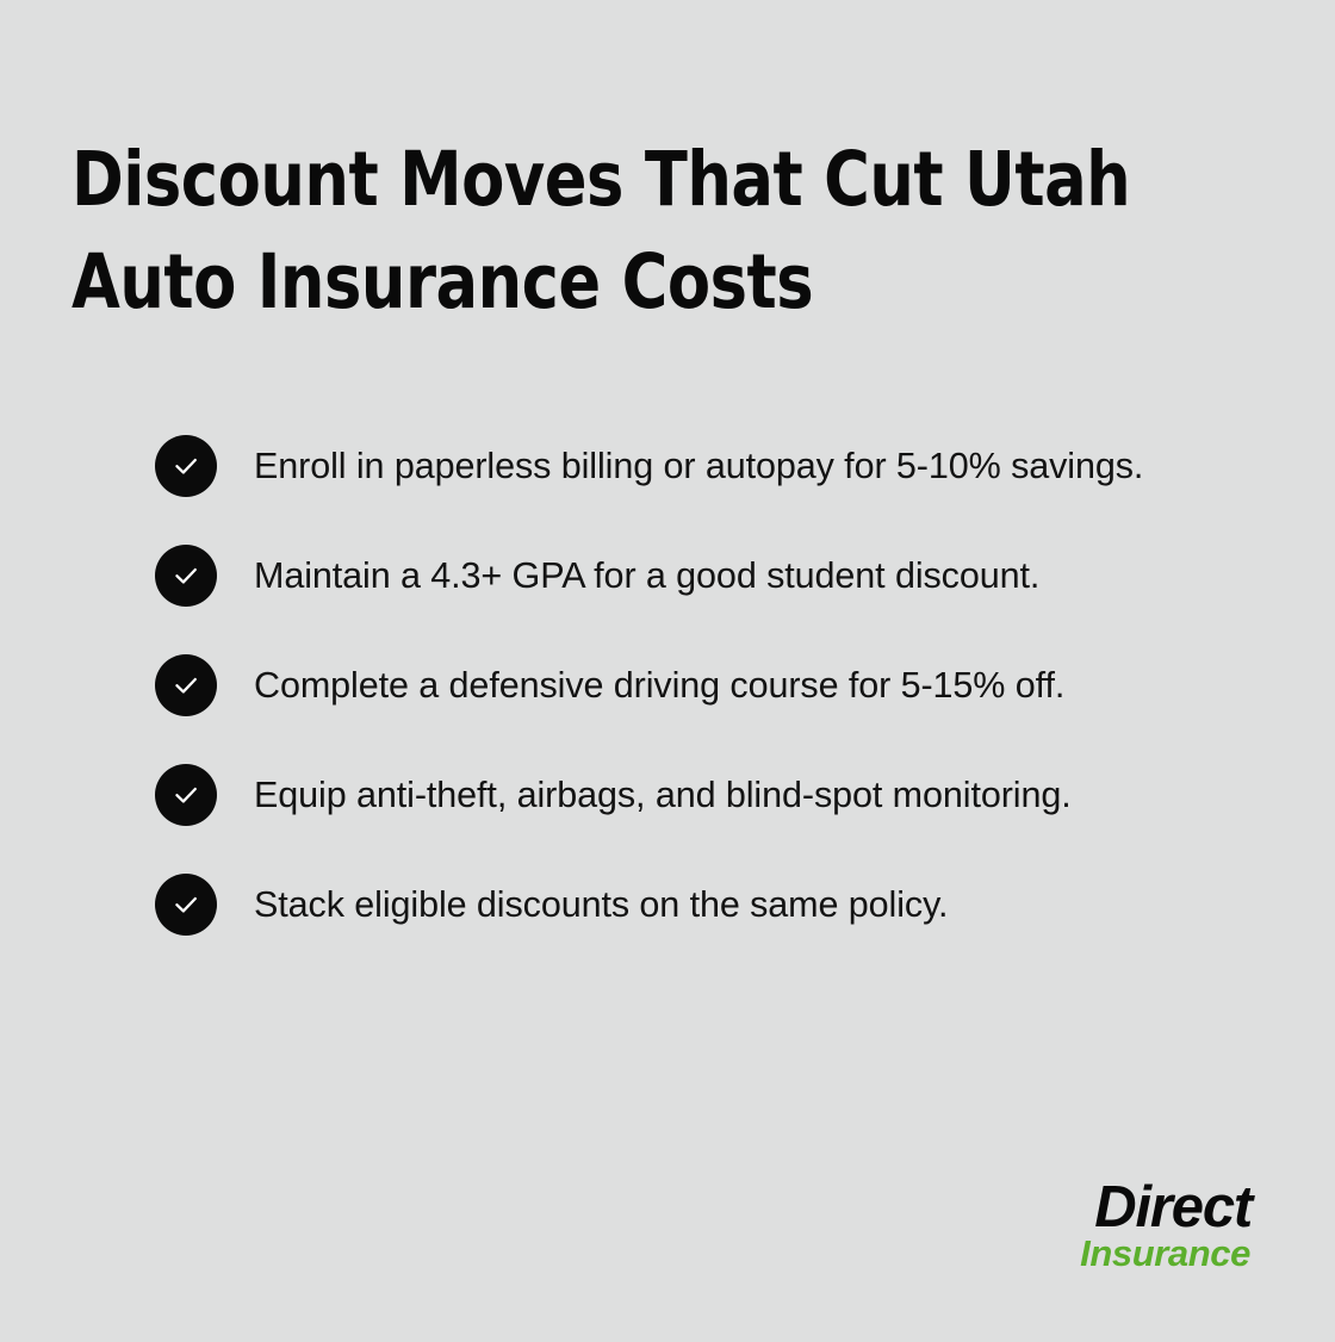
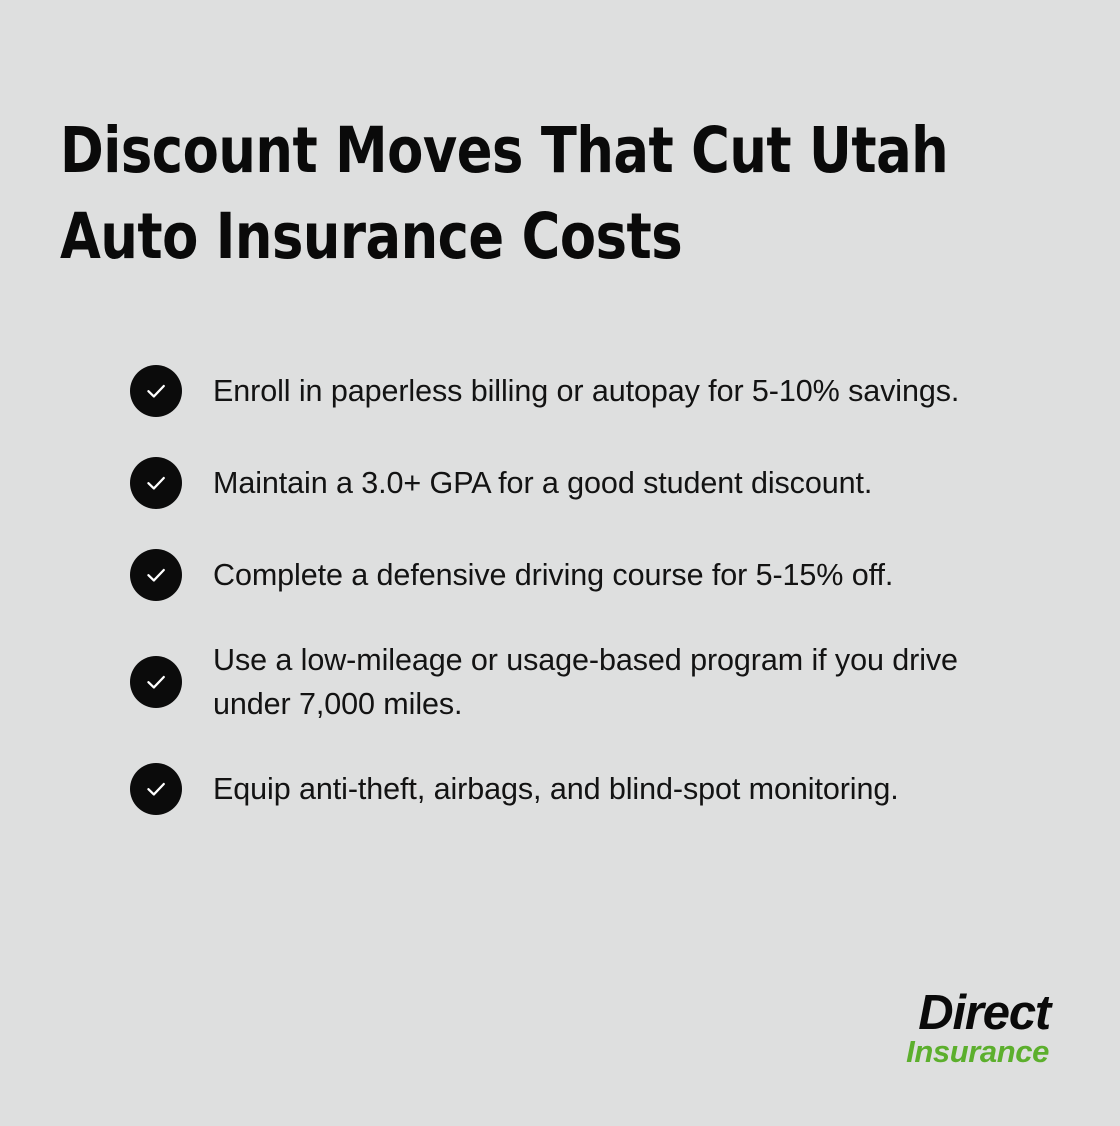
  Discount Moves That Cut Utah
  Auto Insurance Costs
  Enroll in paperless billing or autopay for 5-10% savings.
- Maintain a 4.3+ GPA for a good student discount.
+ Maintain a 3.0+ GPA for a good student discount.
  Complete a defensive driving course for 5-15% off.
+ Use a low-mileage or usage-based program if you drive under 7,000 miles.
  Equip anti-theft, airbags, and blind-spot monitoring.
- Stack eligible discounts on the same policy.
  Direct
  Insurance
